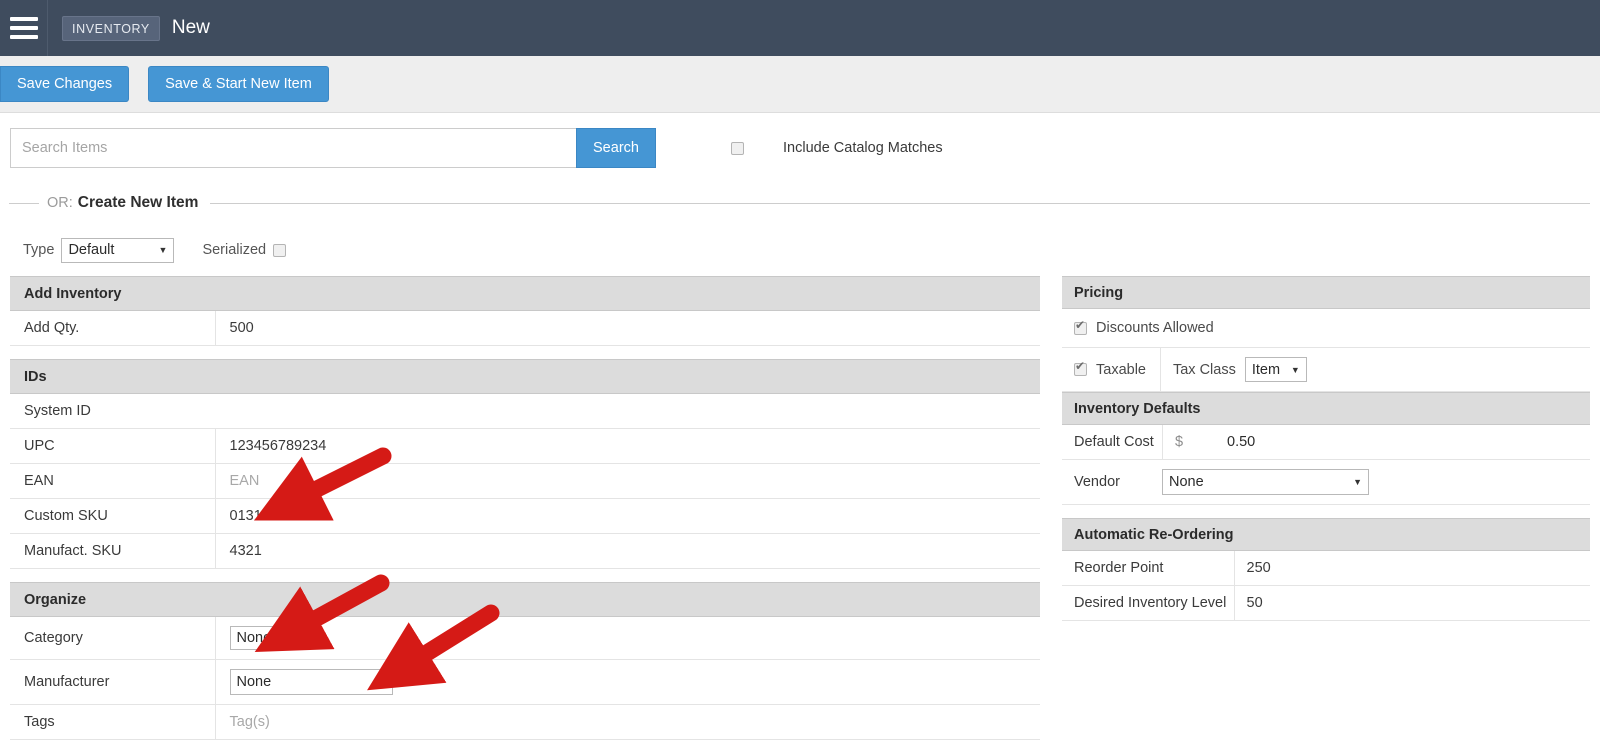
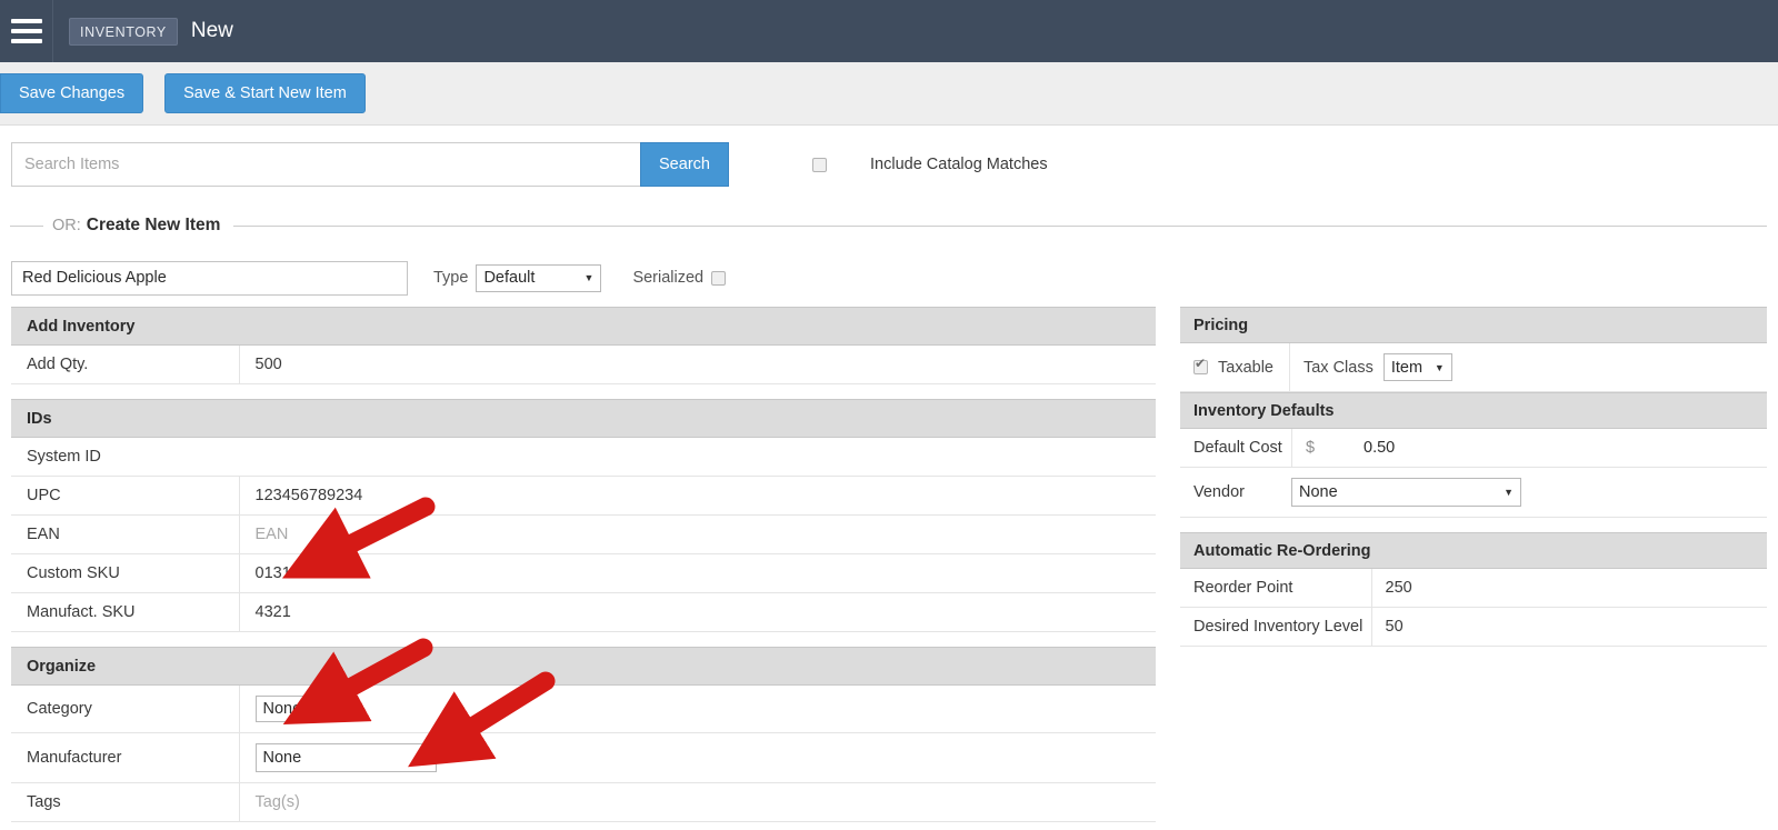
  INVENTORY
  New
  Save Changes
  Save & Start New Item
  Search Items
  Search
  Include Catalog Matches
  OR:
  Create New Item
+ Red Delicious Apple
  Type
  Default
  ▼
  Serialized
  Add Inventory
  Add Qty.	500
  IDs
  System ID
  UPC	123456789234
  EAN	EAN
  Custom SKU	013130
  Manufact. SKU	4321
  Organize
  Category	None
  Manufacturer	None
  Tags	Tag(s)
  Pricing
- Discounts Allowed
  Taxable
  Tax Class
  Item
  ▼
  Inventory Defaults
  Default Cost
  $
  0.50
  Vendor
  None
  ▼
  Automatic Re-Ordering
  Reorder Point	250
  Desired Inventory Level	50
